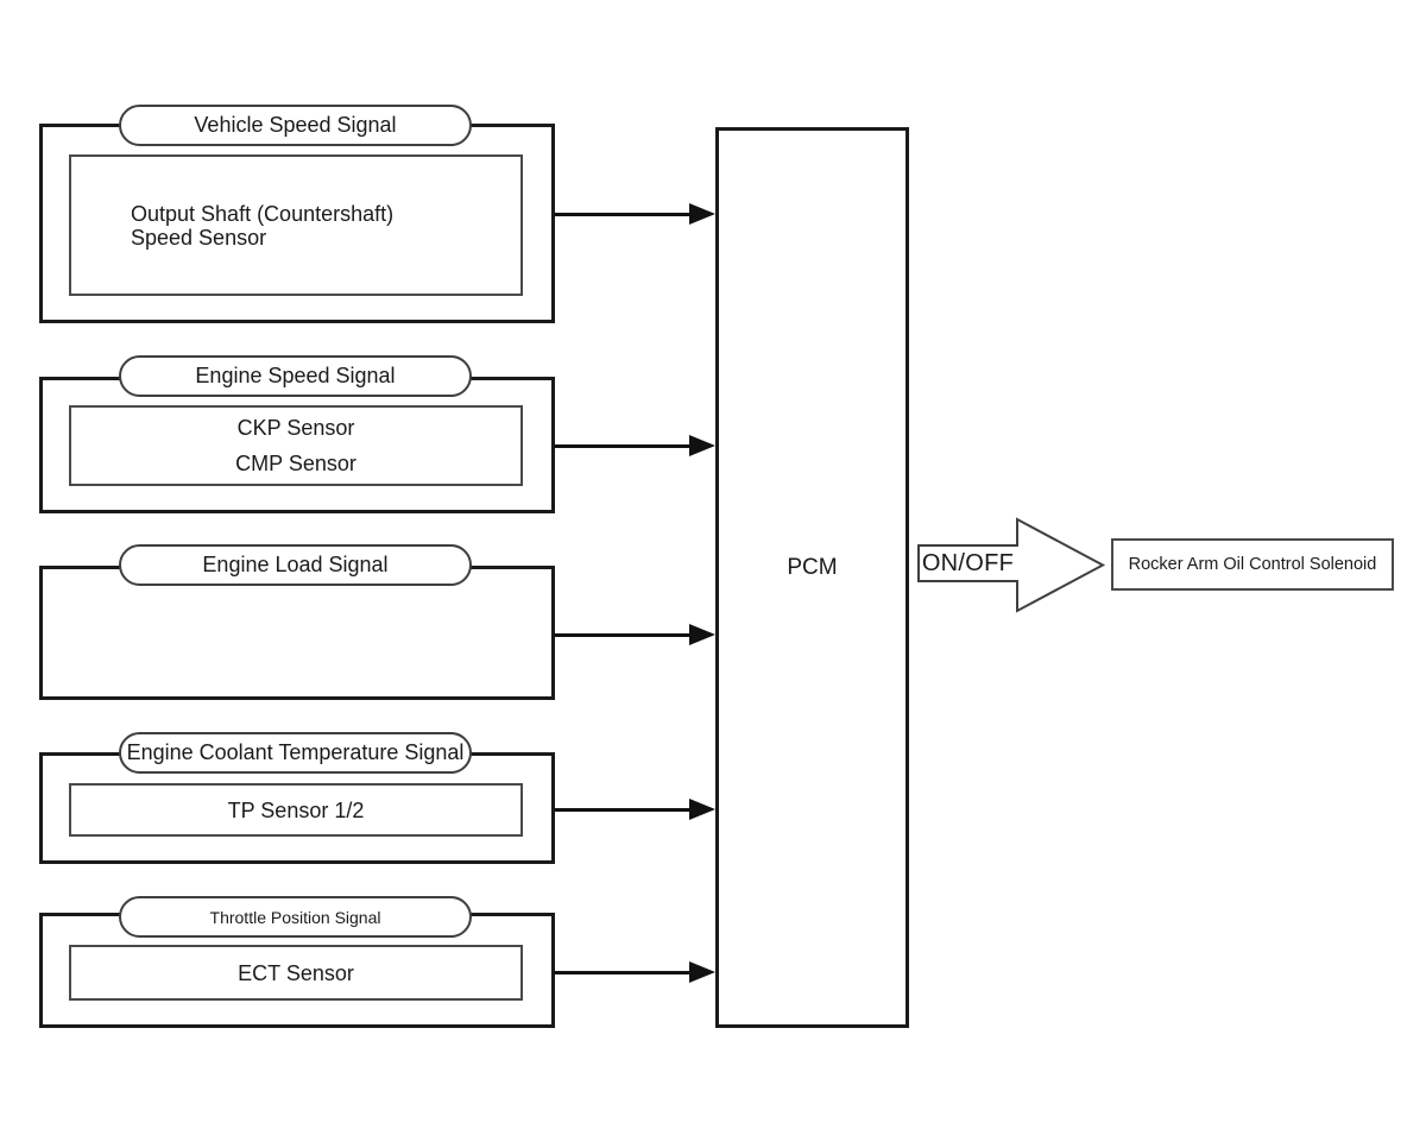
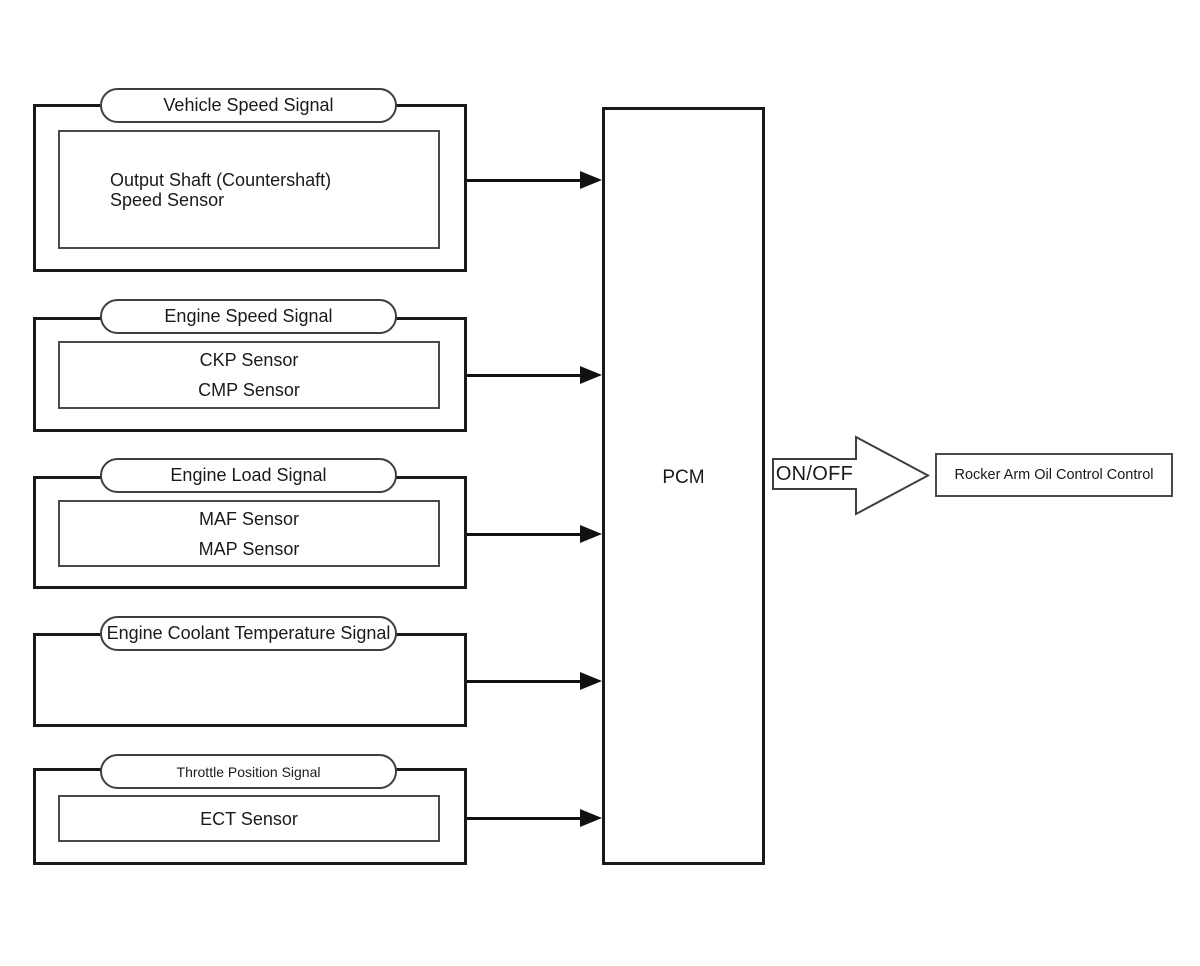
  Vehicle Speed Signal
  Output Shaft (Countershaft)
  Speed Sensor
  Engine Speed Signal
  CKP Sensor
  CMP Sensor
  Engine Load Signal
+ MAF Sensor
+ MAP Sensor
  Engine Coolant Temperature Signal
- TP Sensor 1/2
  Throttle Position Signal
  ECT Sensor
  PCM
  ON/OFF
- Rocker Arm Oil Control Solenoid
+ Rocker Arm Oil Control Control
